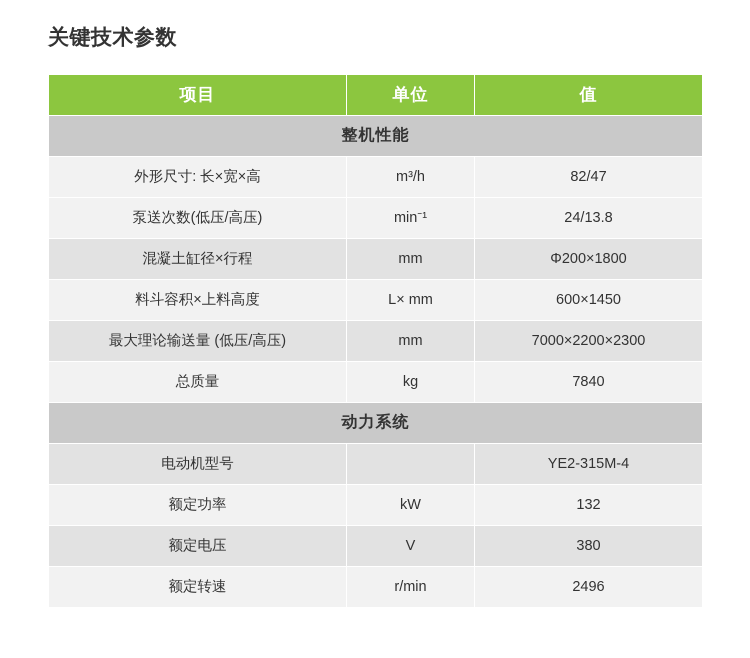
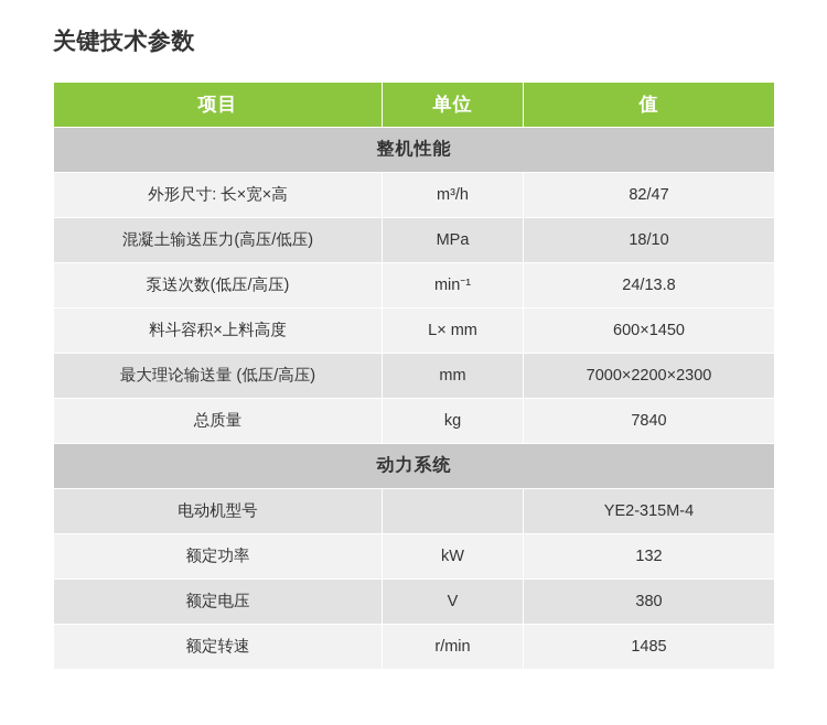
  关键技术参数
  项目	单位	值
  整机性能
  外形尺寸: 长×宽×高	m³/h	82/47
+ 混凝土输送压力(高压/低压)	MPa	18/10
  泵送次数(低压/高压)	min⁻¹	24/13.8
- 混凝土缸径×行程	mm	Φ200×1800
  料斗容积×上料高度	L× mm	600×1450
  最大理论输送量 (低压/高压)	mm	7000×2200×2300
  总质量	kg	7840
  动力系统
  电动机型号		YE2-315M-4
  额定功率	kW	132
  额定电压	V	380
- 额定转速	r/min	2496
+ 额定转速	r/min	1485
